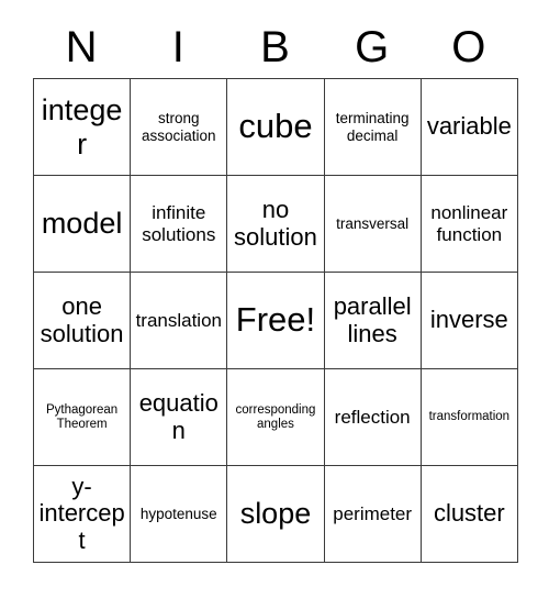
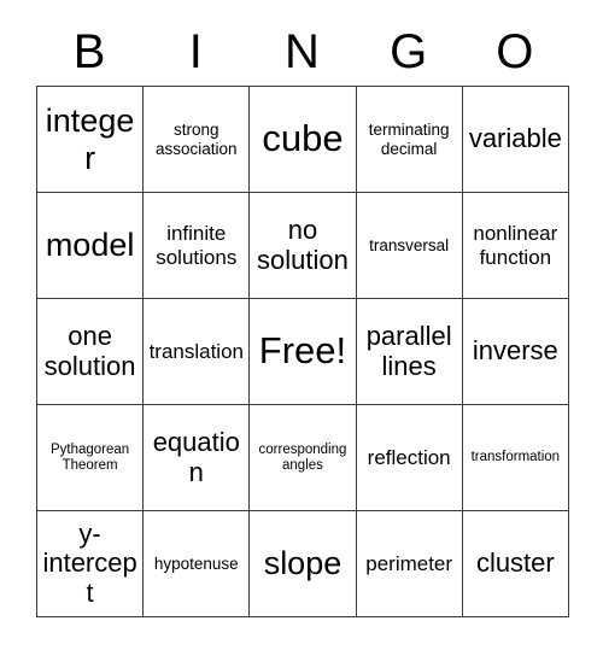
- N
+ B
  I
- B
+ N
  G
  O
  integer
  strong association
  cube
  terminating decimal
  variable
  model
  infinite solutions
  no solution
  transversal
  nonlinear function
  one solution
  translation
  Free!
  parallel lines
  inverse
  Pythagorean Theorem
  equation
  corresponding angles
  reflection
  transformation
  y-intercept
  hypotenuse
  slope
  perimeter
  cluster
